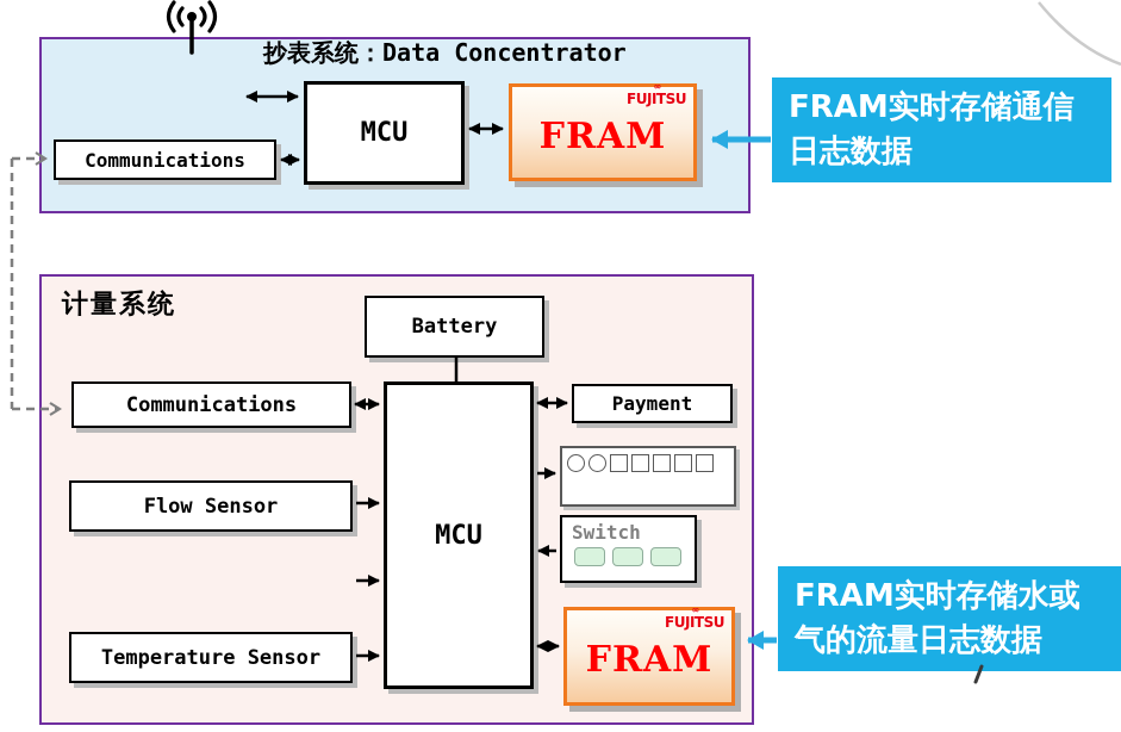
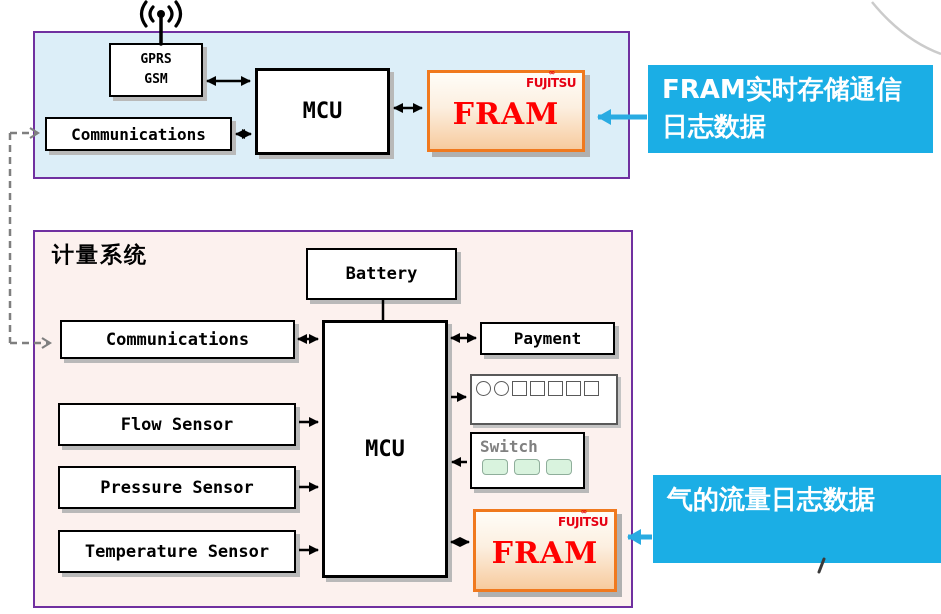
- 抄表系统：Data Concentrator
  计量系统
+ GPRS
+ GSM
  Communications
  MCU
  ∞
  FUJITSU
  FRAM
  Battery
  Communications
  Flow Sensor
+ Pressure Sensor
  Temperature Sensor
  MCU
  Payment
  Switch
  ∞
  FUJITSU
  FRAM
  FRAM实时存储通信
  日志数据
- FRAM实时存储水或
  气的流量日志数据
